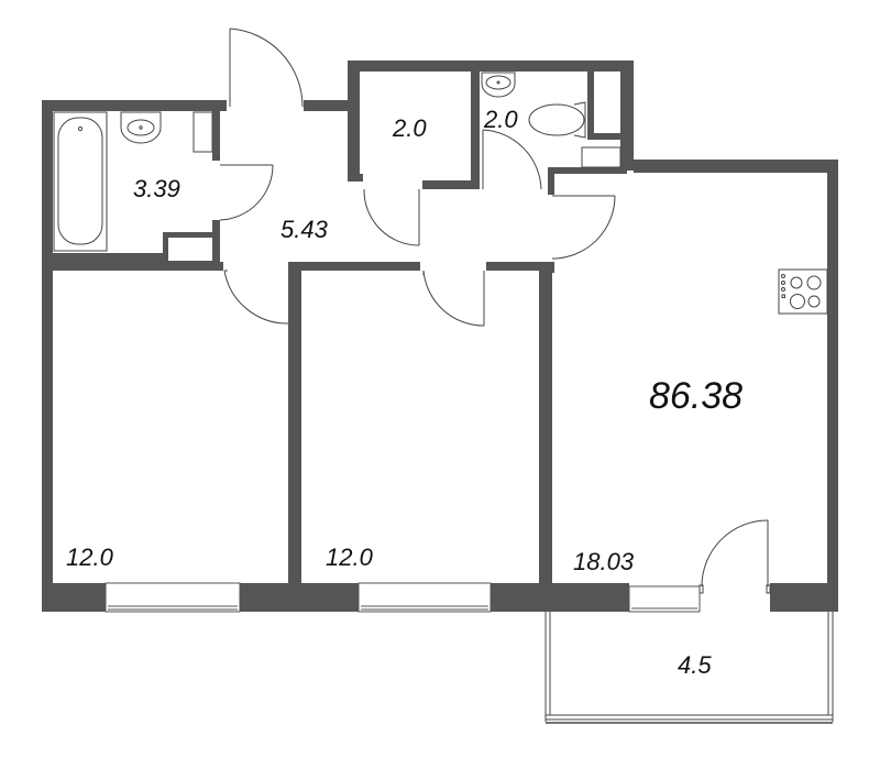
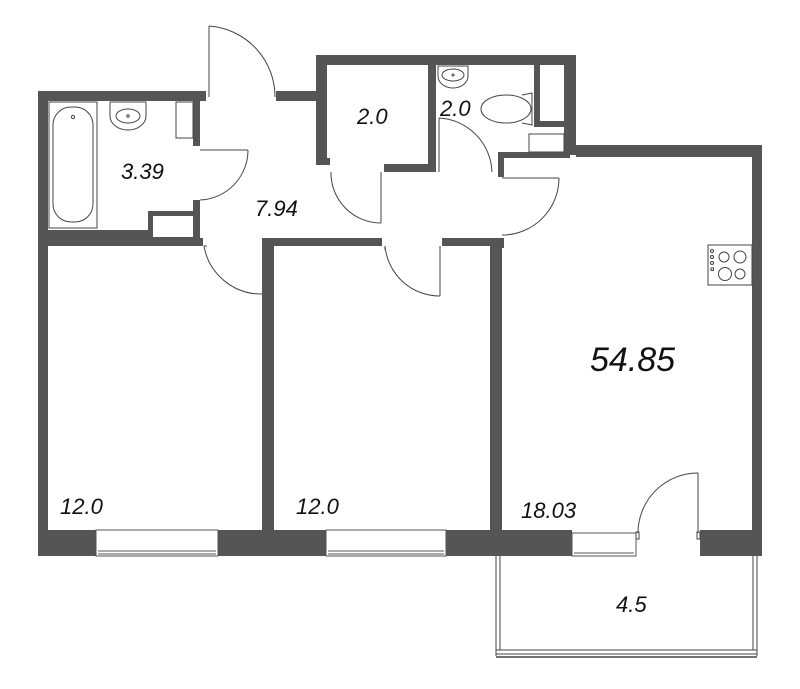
  3.39
- 5.43
+ 7.94
  2.0
  2.0
  12.0
  12.0
  18.03
  4.5
- 86.38
+ 54.85
